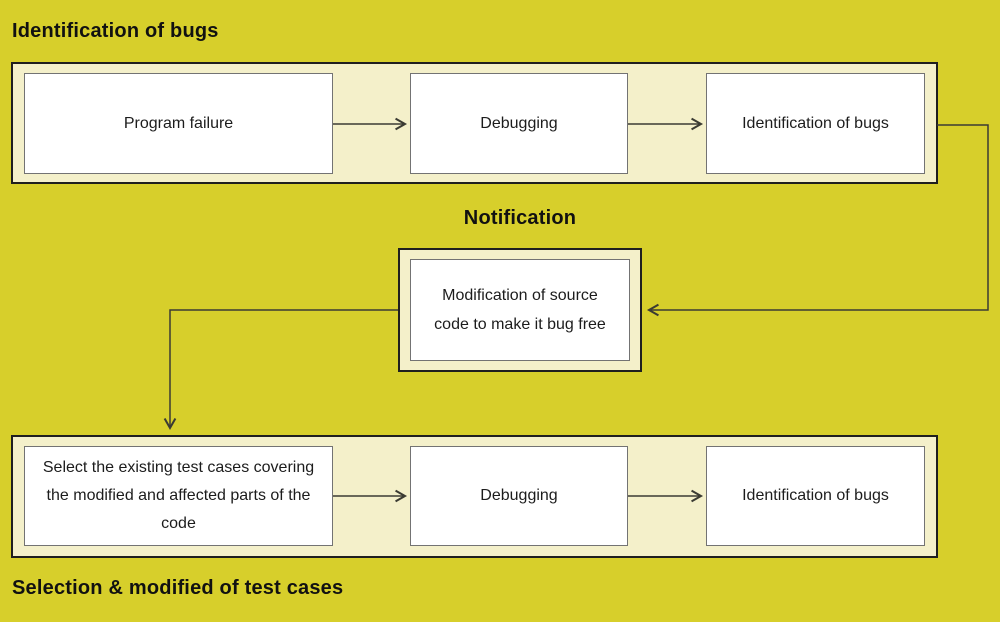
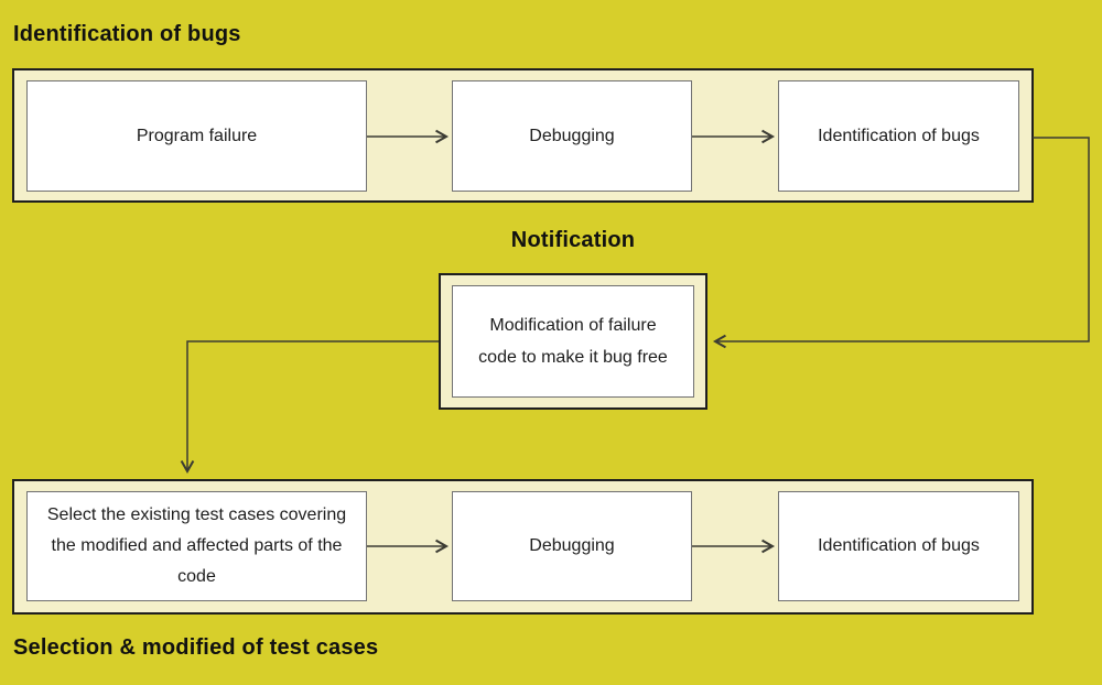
  Identification of bugs
  Notification
  Selection & modified of test cases
  Program failure
  Debugging
  Identification of bugs
- Modification of source code to make it bug free
+ Modification of failure code to make it bug free
  Select the existing test cases covering the modified and affected parts of the code
  Debugging
  Identification of bugs
